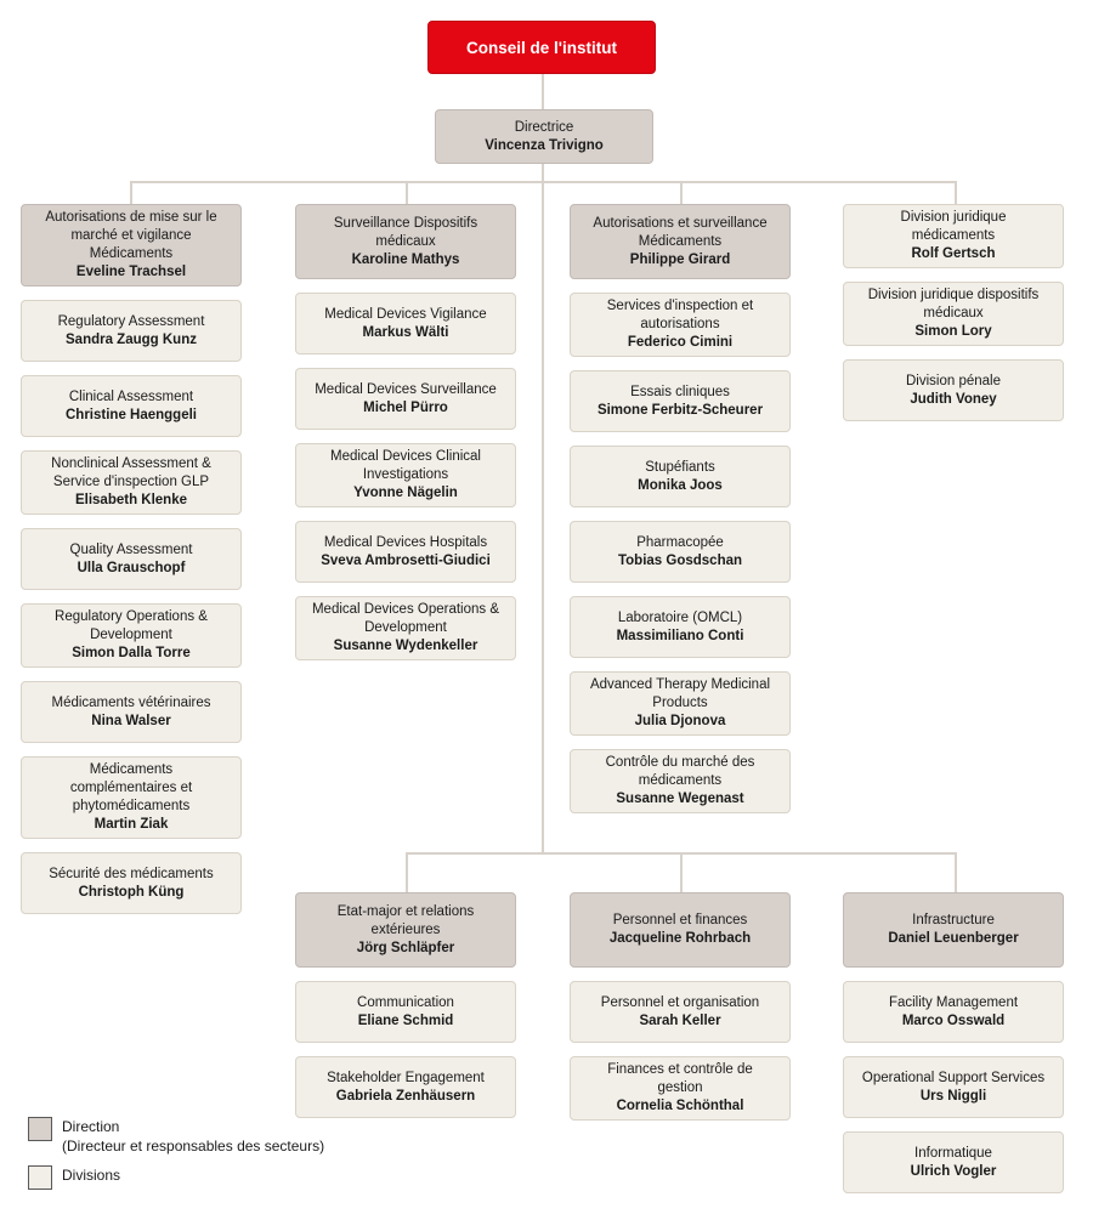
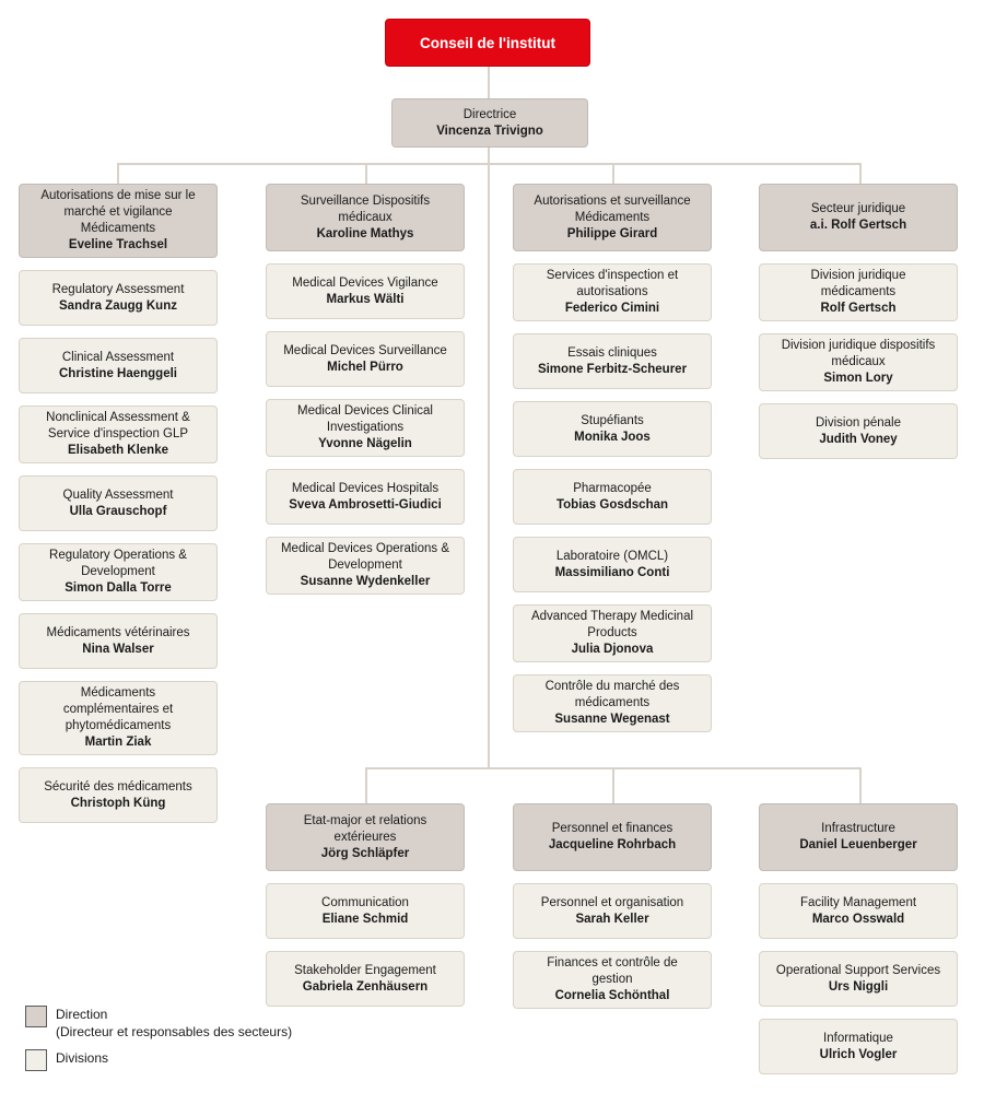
  Conseil de l'institut
  Directrice
  Vincenza Trivigno
  Autorisations de mise sur le
  marché et vigilance
  Médicaments
  Eveline Trachsel
  Regulatory Assessment
  Sandra Zaugg Kunz
  Clinical Assessment
  Christine Haenggeli
  Nonclinical Assessment &
  Service d'inspection GLP
  Elisabeth Klenke
  Quality Assessment
  Ulla Grauschopf
  Regulatory Operations &
  Development
  Simon Dalla Torre
  Médicaments vétérinaires
  Nina Walser
  Médicaments
  complémentaires et
  phytomédicaments
  Martin Ziak
  Sécurité des médicaments
  Christoph Küng
  Surveillance Dispositifs
  médicaux
  Karoline Mathys
  Medical Devices Vigilance
  Markus Wälti
  Medical Devices Surveillance
  Michel Pürro
  Medical Devices Clinical
  Investigations
  Yvonne Nägelin
  Medical Devices Hospitals
  Sveva Ambrosetti-Giudici
  Medical Devices Operations &
  Development
  Susanne Wydenkeller
  Autorisations et surveillance
  Médicaments
  Philippe Girard
  Services d'inspection et
  autorisations
  Federico Cimini
  Essais cliniques
  Simone Ferbitz-Scheurer
  Stupéfiants
  Monika Joos
  Pharmacopée
  Tobias Gosdschan
  Laboratoire (OMCL)
  Massimiliano Conti
  Advanced Therapy Medicinal
  Products
  Julia Djonova
  Contrôle du marché des
  médicaments
  Susanne Wegenast
+ Secteur juridique
+ a.i. Rolf Gertsch
  Division juridique
  médicaments
  Rolf Gertsch
  Division juridique dispositifs
  médicaux
  Simon Lory
  Division pénale
  Judith Voney
  Etat-major et relations
  extérieures
  Jörg Schläpfer
  Communication
  Eliane Schmid
  Stakeholder Engagement
  Gabriela Zenhäusern
  Personnel et finances
  Jacqueline Rohrbach
  Personnel et organisation
  Sarah Keller
  Finances et contrôle de
  gestion
  Cornelia Schönthal
  Infrastructure
  Daniel Leuenberger
  Facility Management
  Marco Osswald
  Operational Support Services
  Urs Niggli
  Informatique
  Ulrich Vogler
  Direction
  (Directeur et responsables des secteurs)
  Divisions
